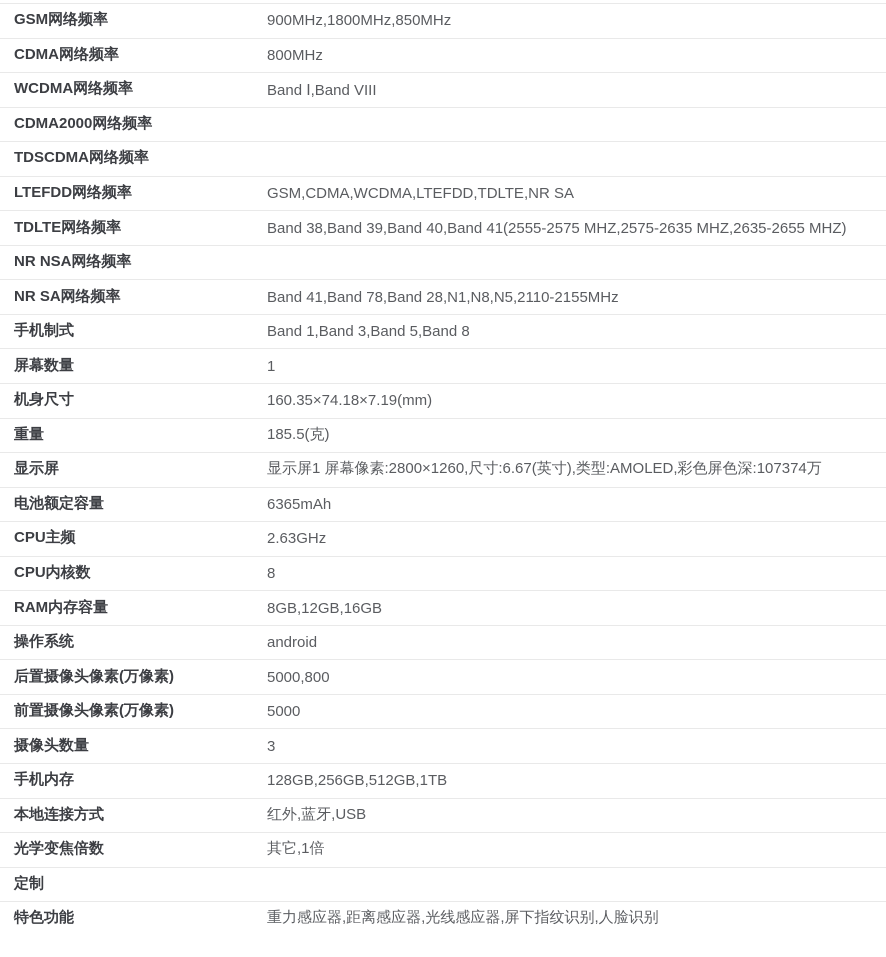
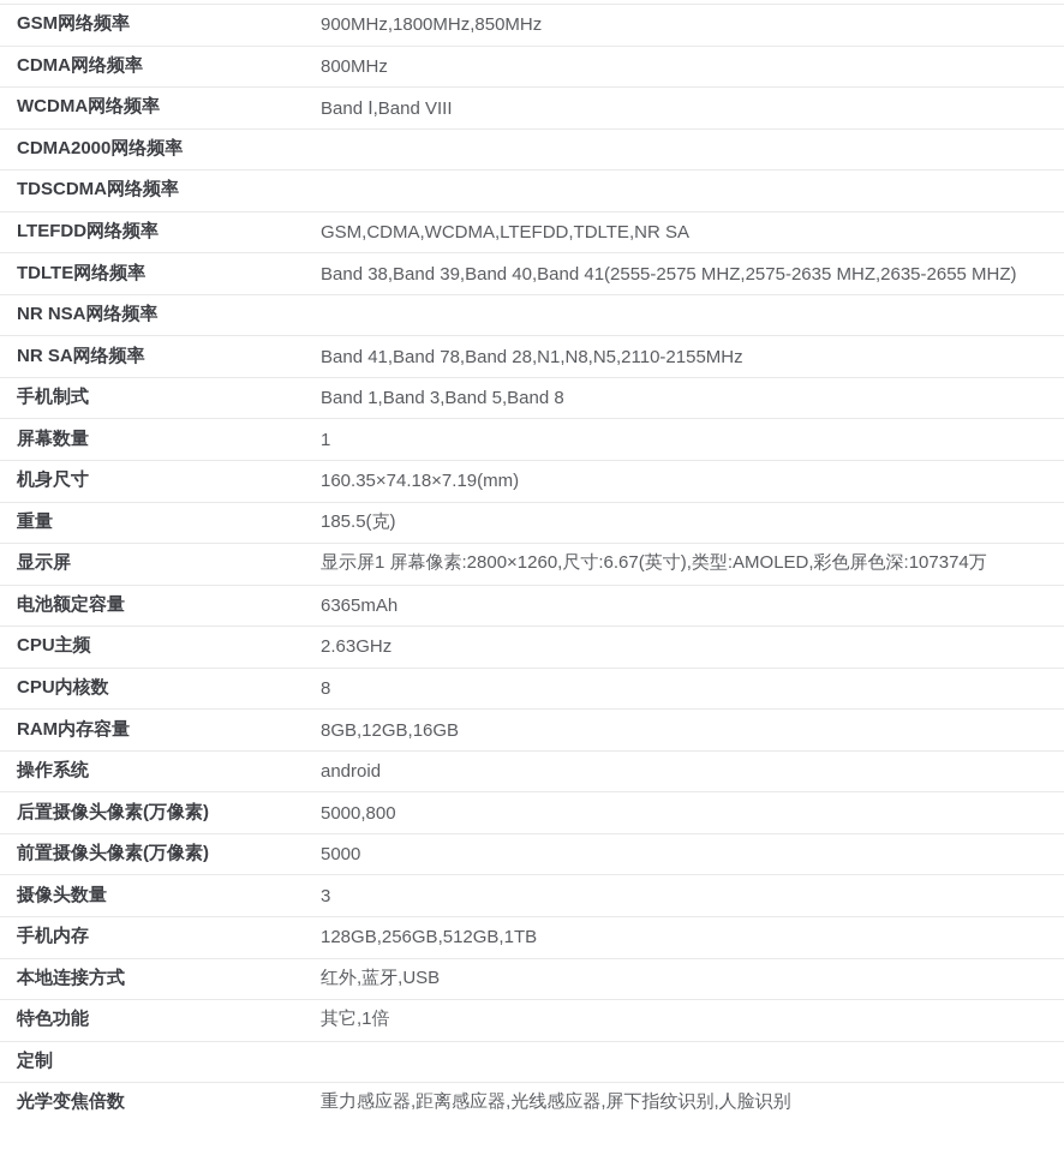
  GSM网络频率
  900MHz,1800MHz,850MHz
  CDMA网络频率
  800MHz
  WCDMA网络频率
  Band Ⅰ,Band VIII
  CDMA2000网络频率
  TDSCDMA网络频率
  LTEFDD网络频率
  GSM,CDMA,WCDMA,LTEFDD,TDLTE,NR SA
  TDLTE网络频率
  Band 38,Band 39,Band 40,Band 41(2555-2575 MHZ,2575-2635 MHZ,2635-2655 MHZ)
  NR NSA网络频率
  NR SA网络频率
  Band 41,Band 78,Band 28,N1,N8,N5,2110-2155MHz
  手机制式
  Band 1,Band 3,Band 5,Band 8
  屏幕数量
  1
  机身尺寸
  160.35×74.18×7.19(mm)
  重量
  185.5(克)
  显示屏
  显示屏1 屏幕像素:2800×1260,尺寸:6.67(英寸),类型:AMOLED,彩色屏色深:107374万
  电池额定容量
  6365mAh
  CPU主频
  2.63GHz
  CPU内核数
  8
  RAM内存容量
  8GB,12GB,16GB
  操作系统
  android
  后置摄像头像素(万像素)
  5000,800
  前置摄像头像素(万像素)
  5000
  摄像头数量
  3
  手机内存
  128GB,256GB,512GB,1TB
  本地连接方式
  红外,蓝牙,USB
- 光学变焦倍数
+ 特色功能
  其它,1倍
  定制
- 特色功能
+ 光学变焦倍数
  重力感应器,距离感应器,光线感应器,屏下指纹识别,人脸识别
